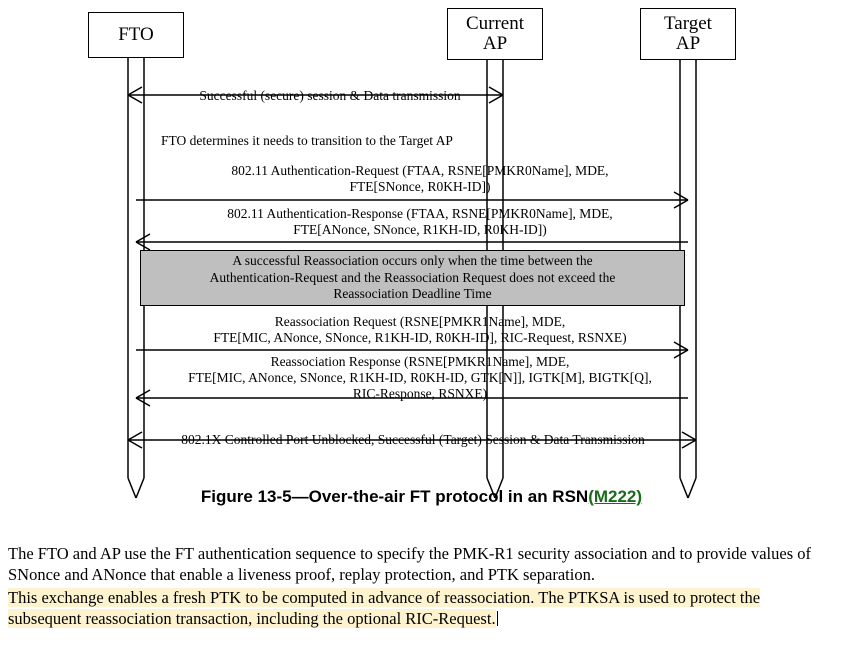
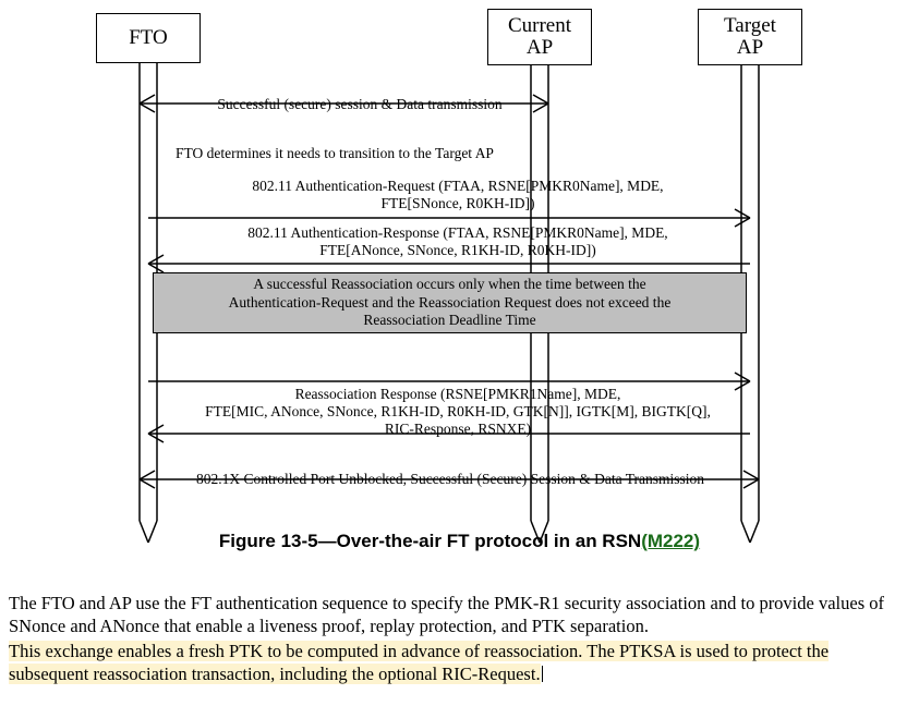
  FTO
  Current
  AP
  Target
  AP
  Successful (secure) session & Data transmission
  FTO determines it needs to transition to the Target AP
  802.11 Authentication-Request (FTAA, RSNE[PMKR0Name], MDE,
  FTE[SNonce, R0KH-ID])
  802.11 Authentication-Response (FTAA, RSNE[PMKR0Name], MDE,
  FTE[ANonce, SNonce, R1KH-ID, R0KH-ID])
- Reassociation Request (RSNE[PMKR1Name], MDE,
- FTE[MIC, ANonce, SNonce, R1KH-ID, R0KH-ID], RIC-Request, RSNXE)
  Reassociation Response (RSNE[PMKR1Name], MDE,
  FTE[MIC, ANonce, SNonce, R1KH-ID, R0KH-ID, GTK[N]], IGTK[M], BIGTK[Q],
  RIC-Response, RSNXE)
- 802.1X Controlled Port Unblocked, Successful (Target) Session & Data Transmission
+ 802.1X Controlled Port Unblocked, Successful (Secure) Session & Data Transmission
  A successful Reassociation occurs only when the time between the
  Authentication-Request and the Reassociation Request does not exceed the
  Reassociation Deadline Time
  Figure 13-5—Over-the-air FT protocol in an RSN(M222)
  The FTO and AP use the FT authentication sequence to specify the PMK-R1 security association and to provide values of SNonce and ANonce that enable a liveness proof, replay protection, and PTK separation.
  This exchange enables a fresh PTK to be computed in advance of reassociation. The PTKSA is used to protect the subsequent reassociation transaction, including the optional RIC-Request.
